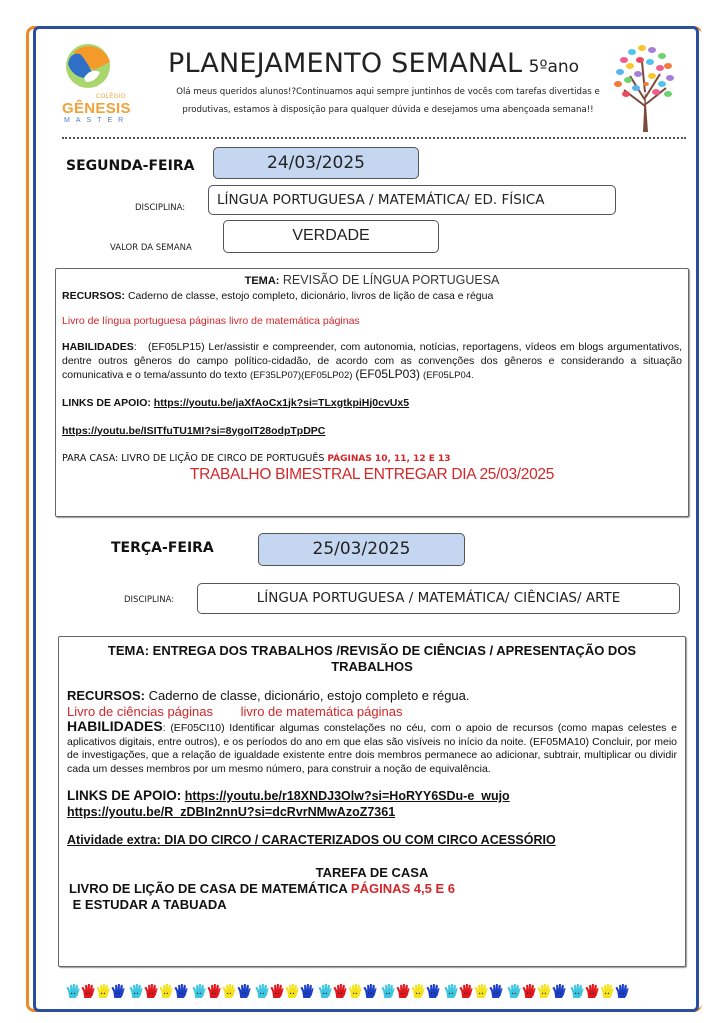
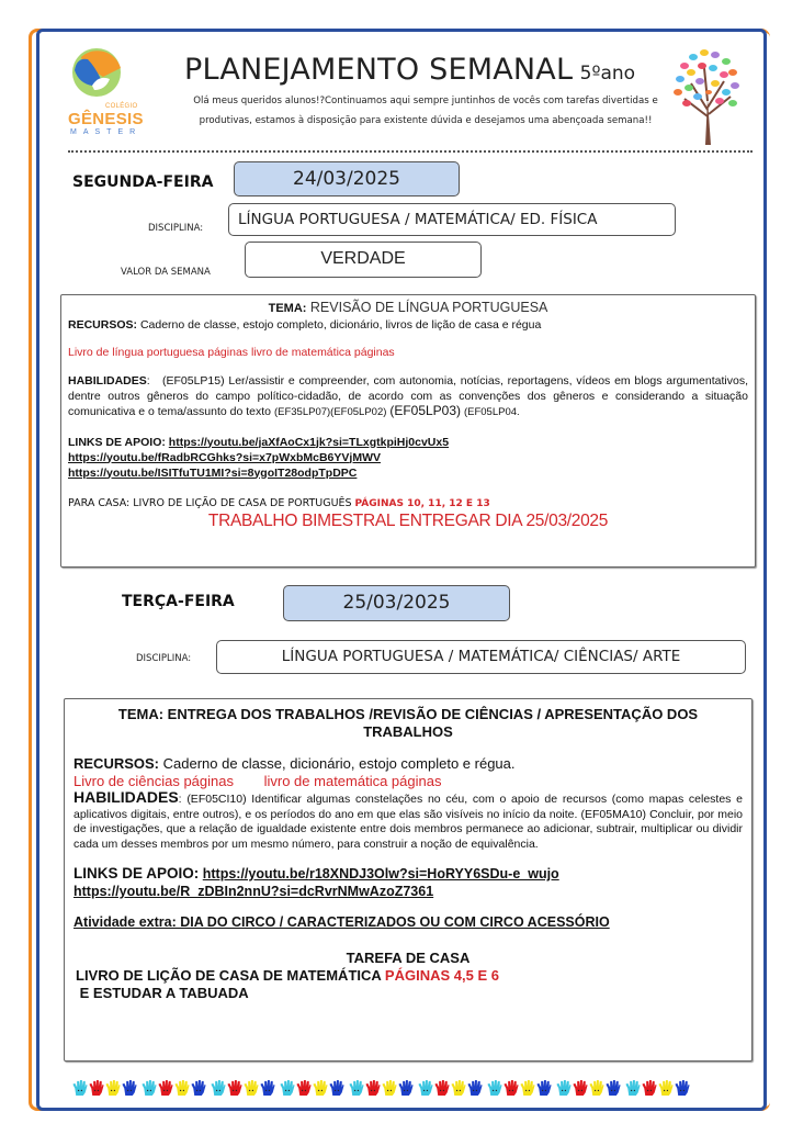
  GÊNESIS
  PLANEJAMENTO SEMANAL 5ºano
- Olá meus queridos alunos!?Continuamos aqui sempre juntinhos de vocês com tarefas divertidas e produtivas, estamos à disposição para qualquer dúvida e desejamos uma abençoada semana!!
+ Olá meus queridos alunos!?Continuamos aqui sempre juntinhos de vocês com tarefas divertidas e produtivas, estamos à disposição para existente dúvida e desejamos uma abençoada semana!!
  SEGUNDA-FEIRA
  24/03/2025
  DISCIPLINA:
  LÍNGUA PORTUGUESA / MATEMÁTICA/ ED. FÍSICA
  VALOR DA SEMANA
  VERDADE
  TEMA: REVISÃO DE LÍNGUA PORTUGUESA
  RECURSOS: Caderno de classe, estojo completo, dicionário, livros de lição de casa e régua
  Livro de língua portuguesa páginas livro de matemática páginas
  HABILIDADES: (EF05LP15) Ler/assistir e compreender, com autonomia, notícias, reportagens, vídeos em blogs argumentativos, dentre outros gêneros do campo político-cidadão, de acordo com as convenções dos gêneros e considerando a situação comunicativa e o tema/assunto do texto (EF35LP07)(EF05LP02) (EF05LP03) (EF05LP04.
  LINKS DE APOIO: https://youtu.be/jaXfAoCx1jk?si=TLxgtkpiHj0cvUx5
+ https://youtu.be/fRadbRCGhks?si=x7pWxbMcB6YVjMWV
  https://youtu.be/ISITfuTU1MI?si=8ygoIT28odpTpDPC
- PARA CASA: LIVRO DE LIÇÃO DE CIRCO DE PORTUGUÊS PÁGINAS 10, 11, 12 E 13
+ PARA CASA: LIVRO DE LIÇÃO DE CASA DE PORTUGUÊS PÁGINAS 10, 11, 12 E 13
  TRABALHO BIMESTRAL ENTREGAR DIA 25/03/2025
  TERÇA-FEIRA
  25/03/2025
  DISCIPLINA:
  LÍNGUA PORTUGUESA / MATEMÁTICA/ CIÊNCIAS/ ARTE
  TEMA: ENTREGA DOS TRABALHOS /REVISÃO DE CIÊNCIAS / APRESENTAÇÃO DOS TRABALHOS
  RECURSOS: Caderno de classe, dicionário, estojo completo e régua.
  Livro de ciências páginas livro de matemática páginas
  HABILIDADES: (EF05CI10) Identificar algumas constelações no céu, com o apoio de recursos (como mapas celestes e aplicativos digitais, entre outros), e os períodos do ano em que elas são visíveis no início da noite. (EF05MA10) Concluir, por meio de investigações, que a relação de igualdade existente entre dois membros permanece ao adicionar, subtrair, multiplicar ou dividir cada um desses membros por um mesmo número, para construir a noção de equivalência.
  LINKS DE APOIO: https://youtu.be/r18XNDJ3Olw?si=HoRYY6SDu-e_wujo
  https://youtu.be/R_zDBIn2nnU?si=dcRvrNMwAzoZ7361
  Atividade extra: DIA DO CIRCO / CARACTERIZADOS OU COM CIRCO ACESSÓRIO
  TAREFA DE CASA
  LIVRO DE LIÇÃO DE CASA DE MATEMÁTICA PÁGINAS 4,5 E 6
  E ESTUDAR A TABUADA
